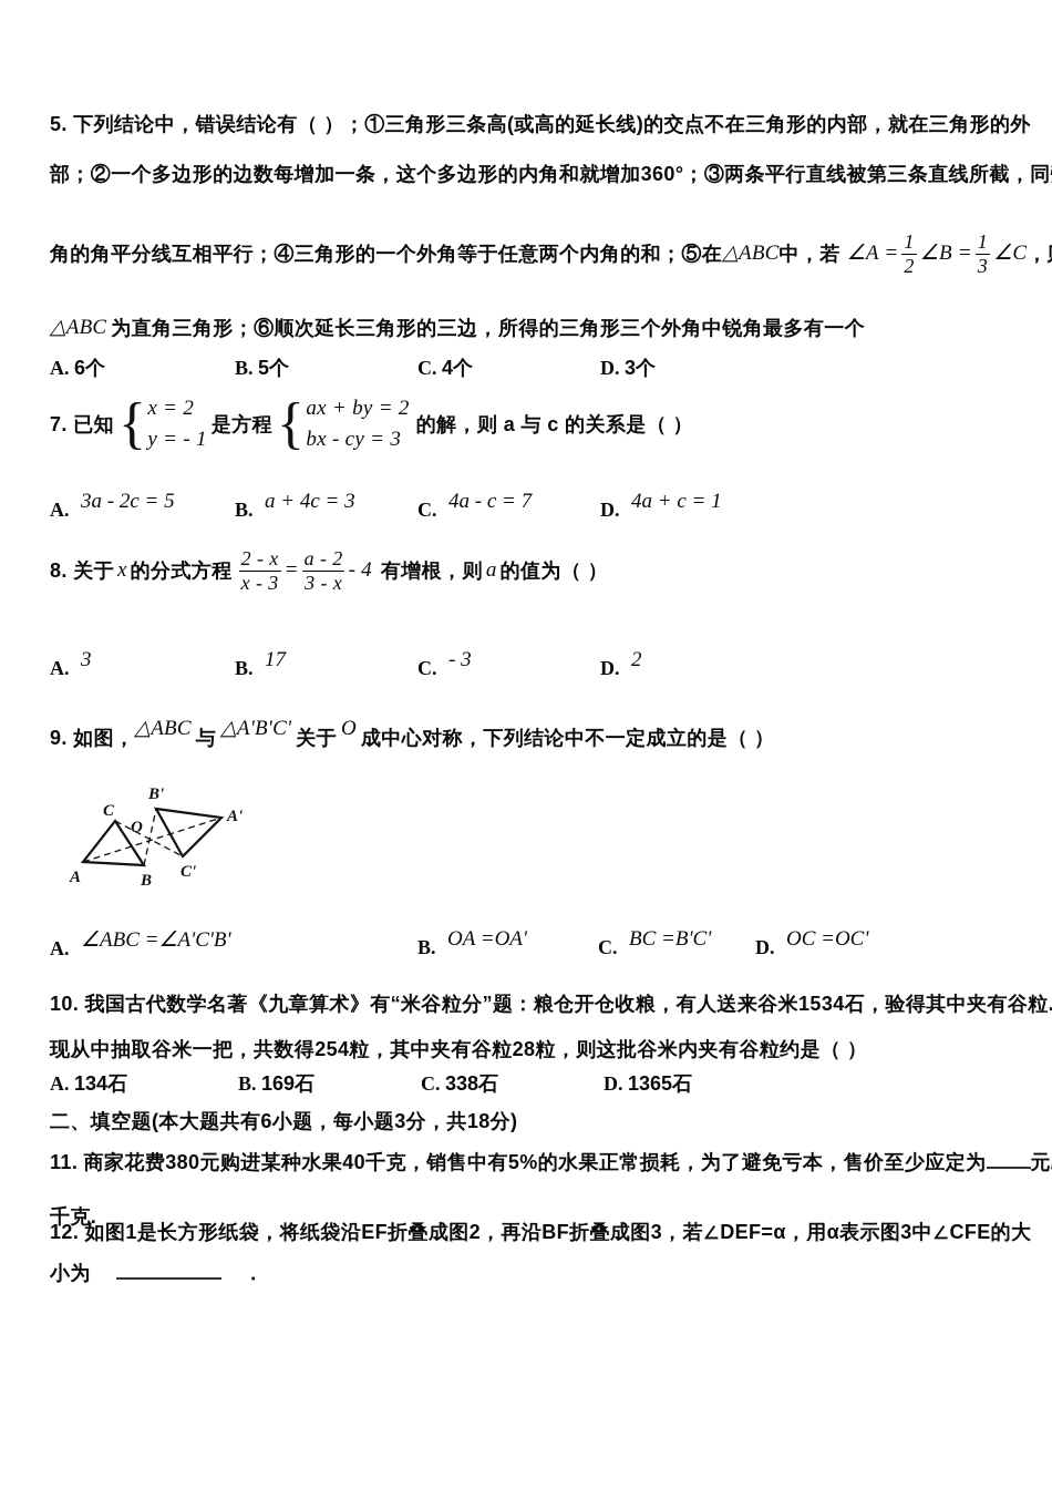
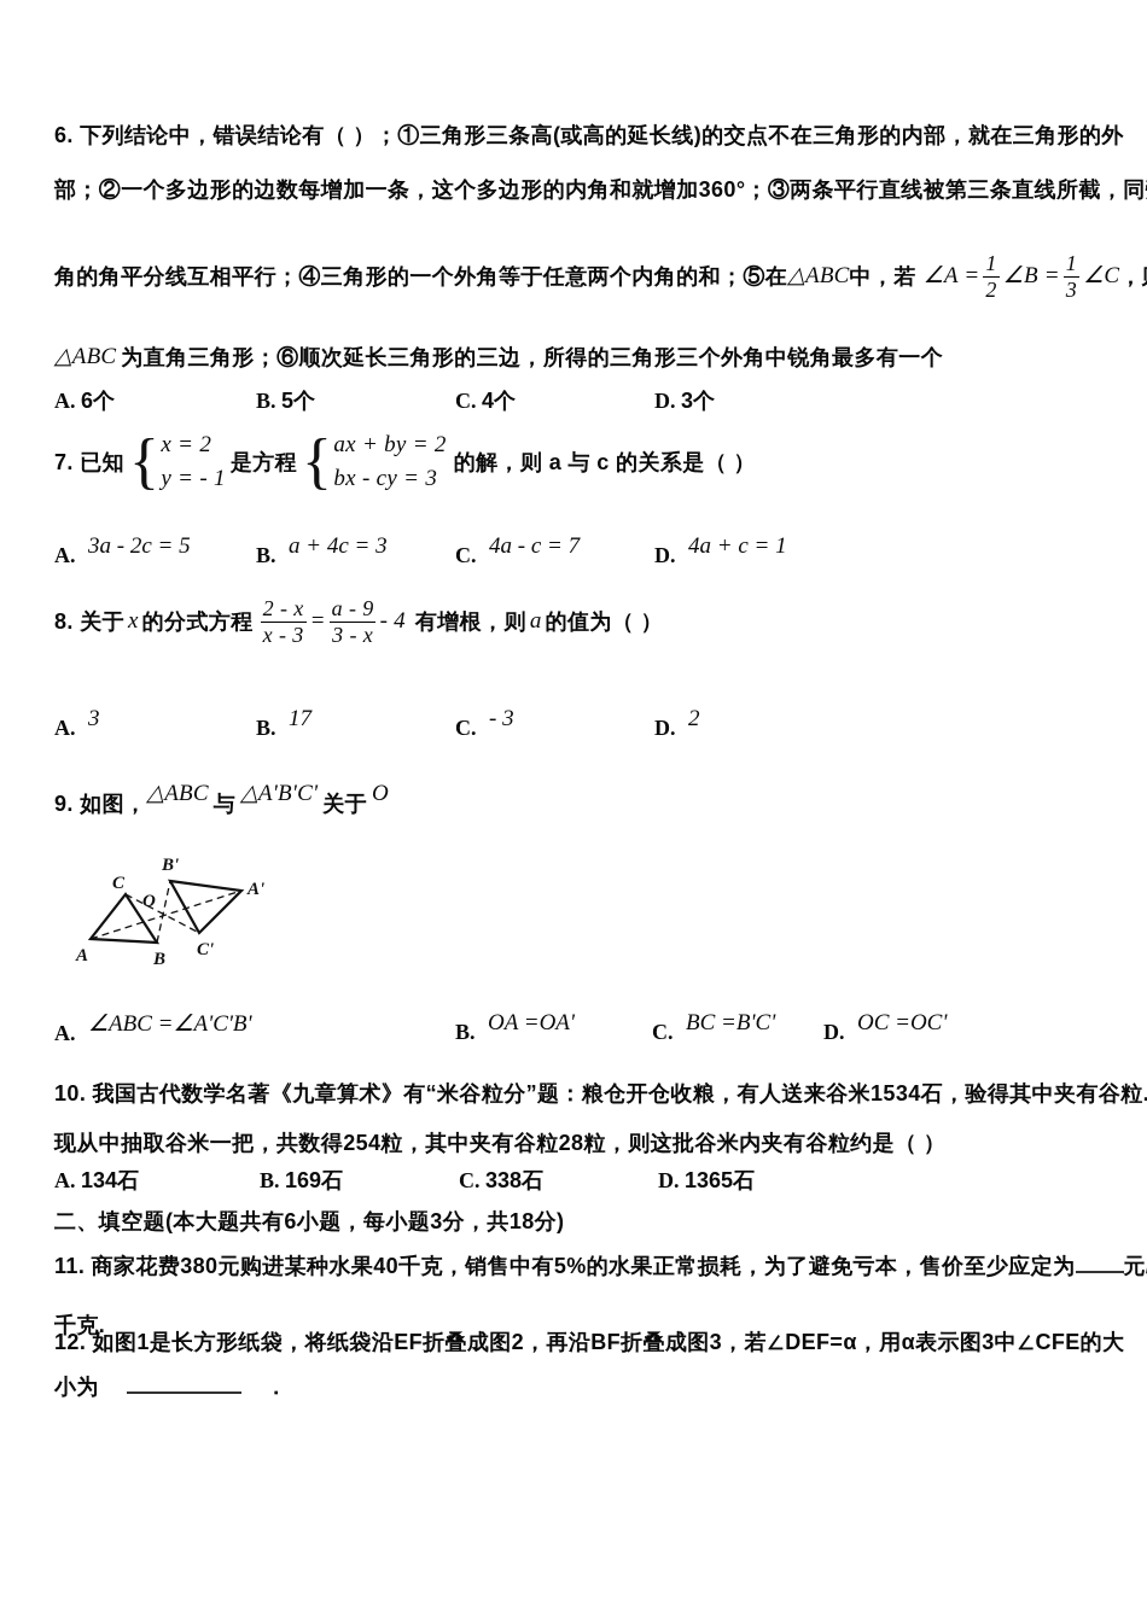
- 5. 下列结论中，错误结论有（ ）；①三角形三条高(或高的延长线)的交点不在三角形的内部，就在三角形的外
+ 6. 下列结论中，错误结论有（ ）；①三角形三条高(或高的延长线)的交点不在三角形的内部，就在三角形的外
  部；②一个多边形的边数每增加一条，这个多边形的内角和就增加360°；③两条平行直线被第三条直线所截，同
  角的角平分线互相平行；④三角形的一个外角等于任意两个内角的和；⑤在
  △ABC
  中，若
  ∠A =
  1
  2
  ∠B =
  1
  3
  ∠C
  △ABC
  为直角三角形；⑥顺次延长三角形的三边，所得的三角形三个外角中锐角最多有一个
  A. 6个
  B. 5个
  C. 4个
  D. 3个
  7. 已知
  {
  x = 2
  y = - 1
  是方程
  {
  ax + by = 2
  bx - cy = 3
  的解，则 a 与 c 的关系是（ ）
  A. 3a - 2c = 5
  B. a + 4c = 3
  C. 4a - c = 7
  D. 4a + c = 1
  8. 关于
  x
  的分式方程
  2 - x
  x - 3
  =
- a - 2
+ a - 9
  3 - x
  - 4
  有增根，则
  a
  的值为（ ）
  A. 3
  B. 17
  C. - 3
  D. 2
  9. 如图，
  △ABC
  与
  △A'B'C'
  关于
  O
- 成中心对称，下列结论中不一定成立的是（ ）
  A
  B
  C
  O
  B'
  A'
  C'
  A. ∠ABC =∠A'C'B'
  B. OA =OA'
  C. BC =B'C'
  D. OC =OC'
  10. 我国古代数学名著《九章算术》有“米谷粒分”题：粮仓开仓收粮，有人送来谷米1534石，验得其中夹有谷粒.
  现从中抽取谷米一把，共数得254粒，其中夹有谷粒28粒，则这批谷米内夹有谷粒约是（ ）
  A. 134石
  B. 169石
  C. 338石
  D. 1365石
  二、填空题(本大题共有6小题，每小题3分，共18分)
  11. 商家花费380元购进某种水果40千克，销售中有5%的水果正常损耗，为了避免亏本，售价至少应定为 元
  千克.
  12. 如图1是长方形纸袋，将纸袋沿EF折叠成图2，再沿BF折叠成图3，若∠DEF=α，用α表示图3中∠CFE的大
  小为 ．
